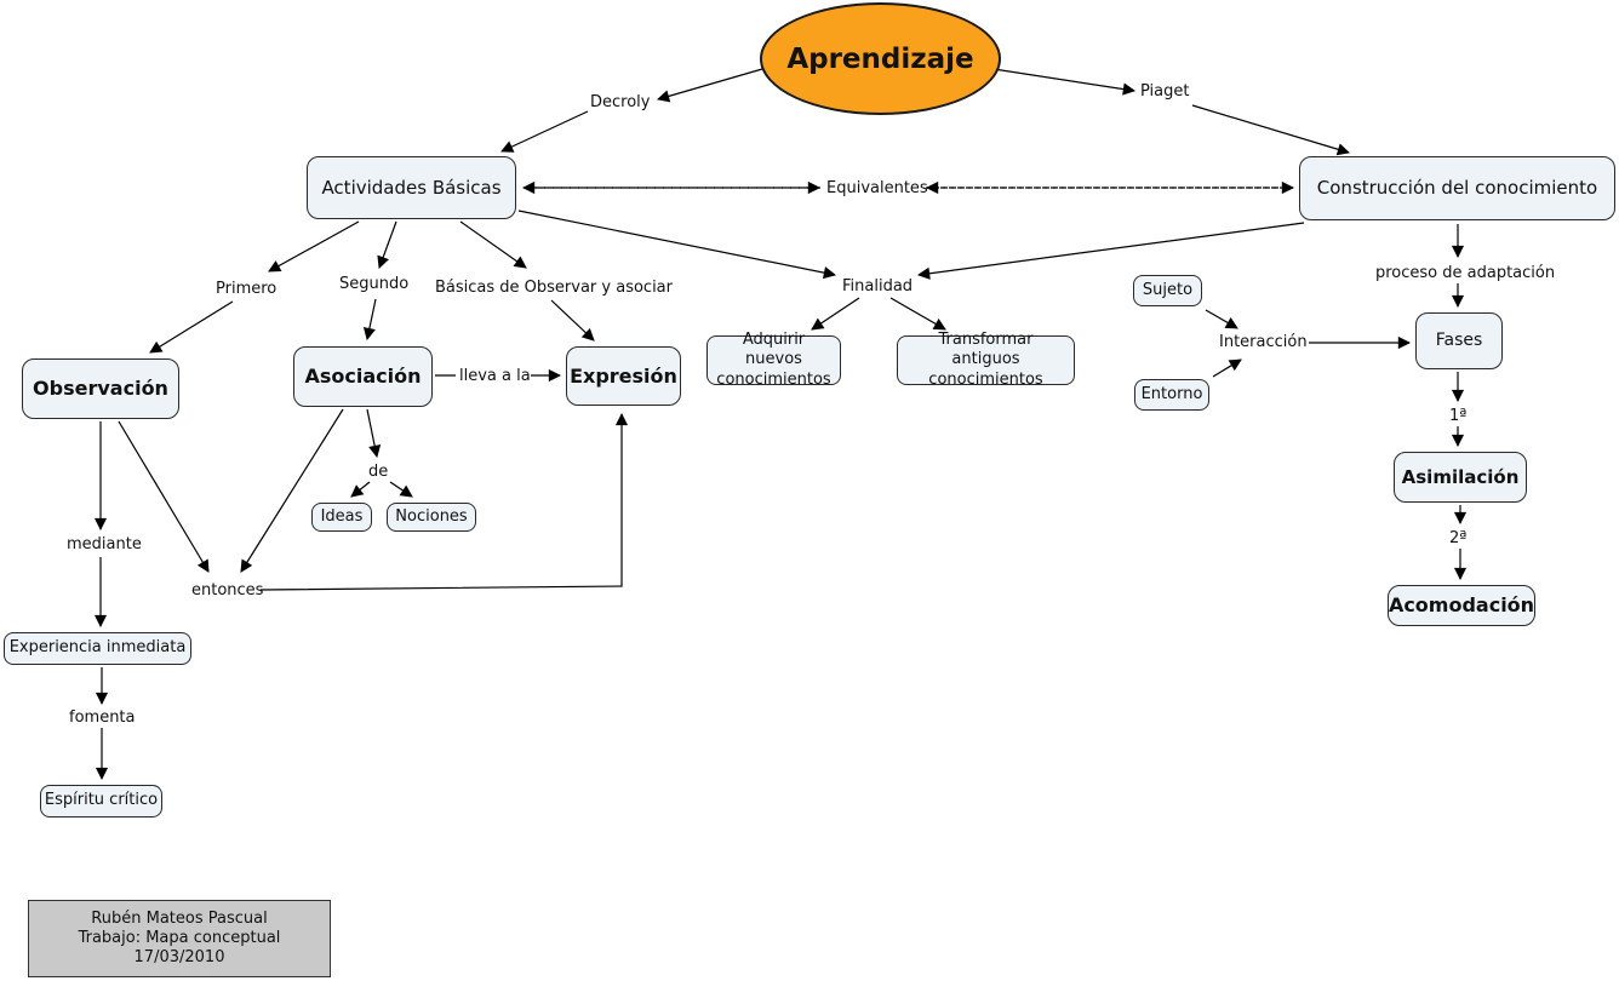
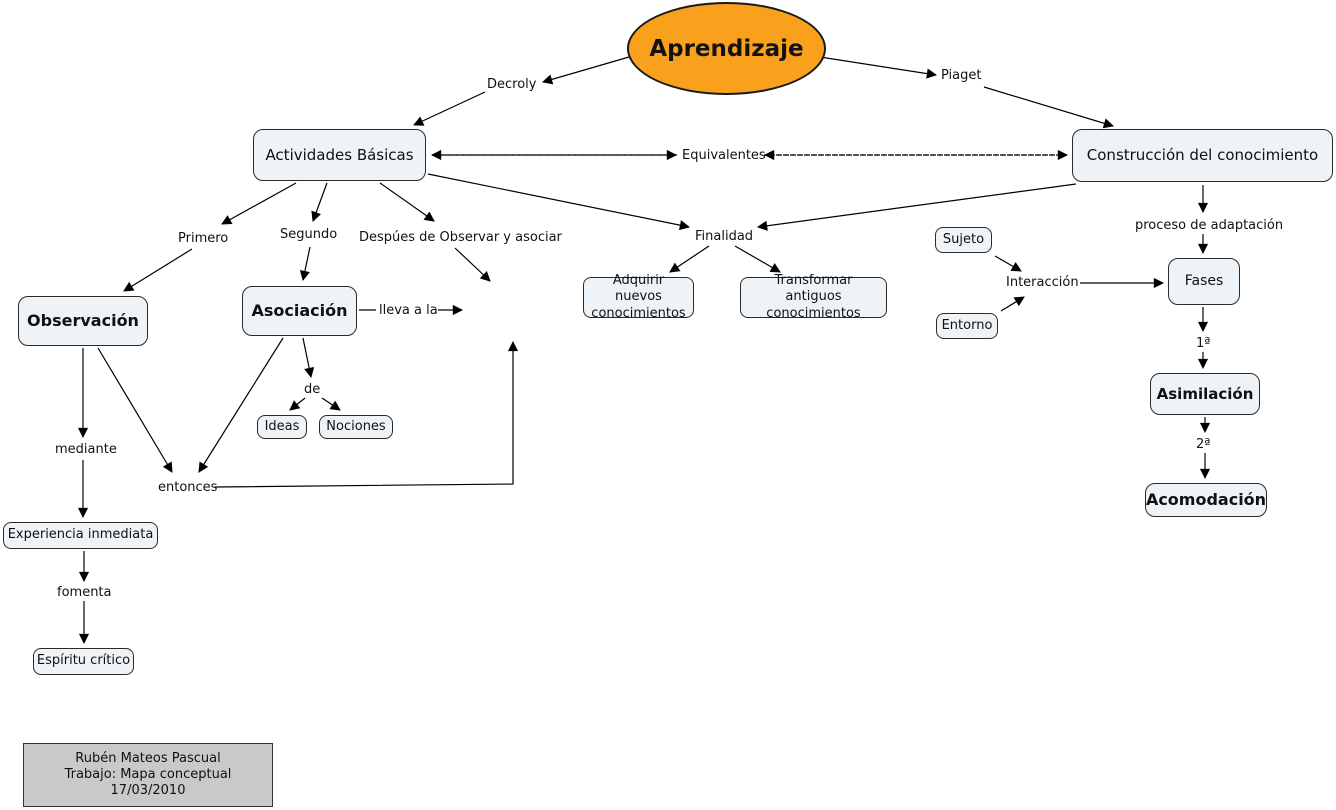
  Aprendizaje
  Actividades Básicas
  Construcción del conocimiento
  Observación
  Asociación
- Expresión
  Adquirir nuevos conocimientos
  Transformar antiguos conocimientos
  Ideas
  Nociones
  Experiencia inmediata
  Espíritu crítico
  Sujeto
  Entorno
  Fases
  Asimilación
  Acomodación
  Decroly
  Piaget
  Equivalentes
  Primero
  Segundo
- Básicas de Observar y asociar
+ Despúes de Observar y asociar
  Finalidad
  lleva a la
  de
  mediante
  entonces
  fomenta
  Interacción
  proceso de adaptación
  1ª
  2ª
  Rubén Mateos Pascual
  Trabajo: Mapa conceptual
  17/03/2010
